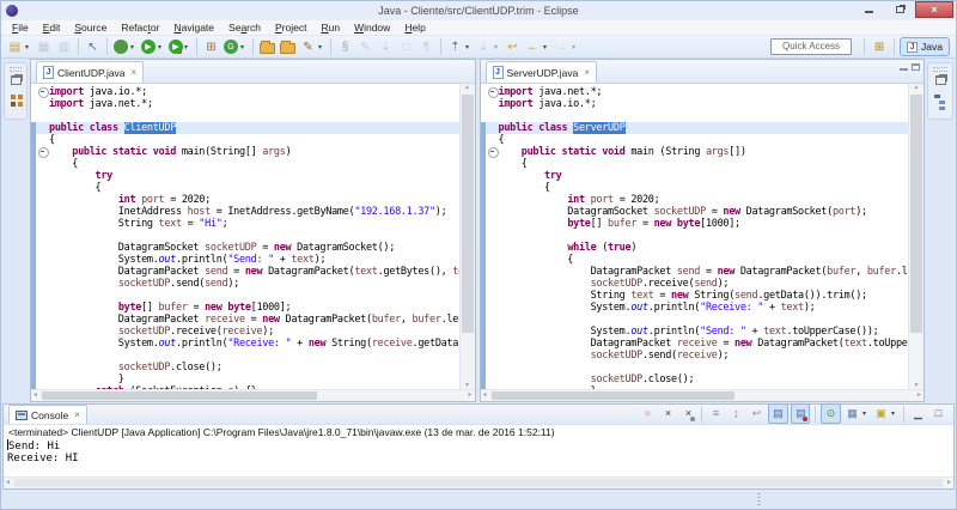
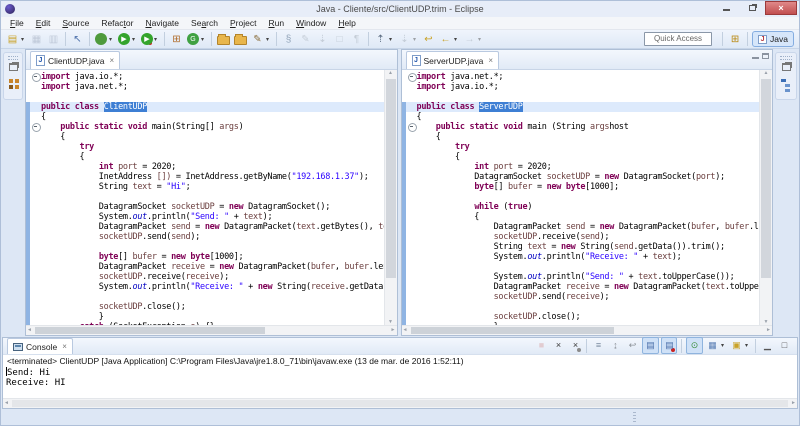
  Java - Cliente/src/ClientUDP.trim - Eclipse
  ×
  File
  Edit
  Source
  Refactor
  Navigate
  Search
  Project
  Run
  Window
  Help
  ▤
  ▦
  ▥
  ↖
  ⊞
  ✎
  §
  ✎
  ⇣
  ¶
  ⇡
  ⇣
  ↩
  ←
  →
  Quick Access
  ⊞
  Java
  ClientUDP.java
  ×
  import java.io.*;
  import java.net.*;
  public class ClientUDP
  {
  public static void main(String[] args)
  {
  try
  {
  int port = 2020;
- InetAddress host = InetAddress.getByName("192.168.1.37");
+ InetAddress []) = InetAddress.getByName("192.168.1.37");
  String text = "Hi";
  DatagramSocket socketUDP = new DatagramSocket();
  System.out.println("Send: " + text);
  DatagramPacket send = new DatagramPacket(text.getBytes(), t
  socketUDP.send(send);
  byte[] bufer = new byte[1000];
  DatagramPacket receive = new DatagramPacket(bufer, bufer.le
  socketUDP.receive(receive);
  System.out.println("Receive: " + new String(receive.getData
  socketUDP.close();
  }
  ServerUDP.java
  ×
  import java.net.*;
  import java.io.*;
  public class ServerUDP
  {
- public static void main (String args[])
+ public static void main (String argshost
  {
  try
  {
  int port = 2020;
  DatagramSocket socketUDP = new DatagramSocket(port);
  byte[] bufer = new byte[1000];
  while (true)
  {
  DatagramPacket send = new DatagramPacket(bufer, bufer.l
  socketUDP.receive(send);
  String text = new String(send.getData()).trim();
  System.out.println("Receive: " + text);
  System.out.println("Send: " + text.toUpperCase());
  DatagramPacket receive = new DatagramPacket(text.toUppe
  socketUDP.send(receive);
  socketUDP.close();
  Console
  ×
  ■
  ×
  ×
  ≡
  ↨
  ↩
  ▤
  ▤
  ⊙
  ▦
  ▣
  ▁
  □
  <terminated> ClientUDP [Java Application] C:\Program Files\Java\jre1.8.0_71\bin\javaw.exe (13 de mar. de 2016 1:52:11)
  Send: Hi
  Receive: HI
